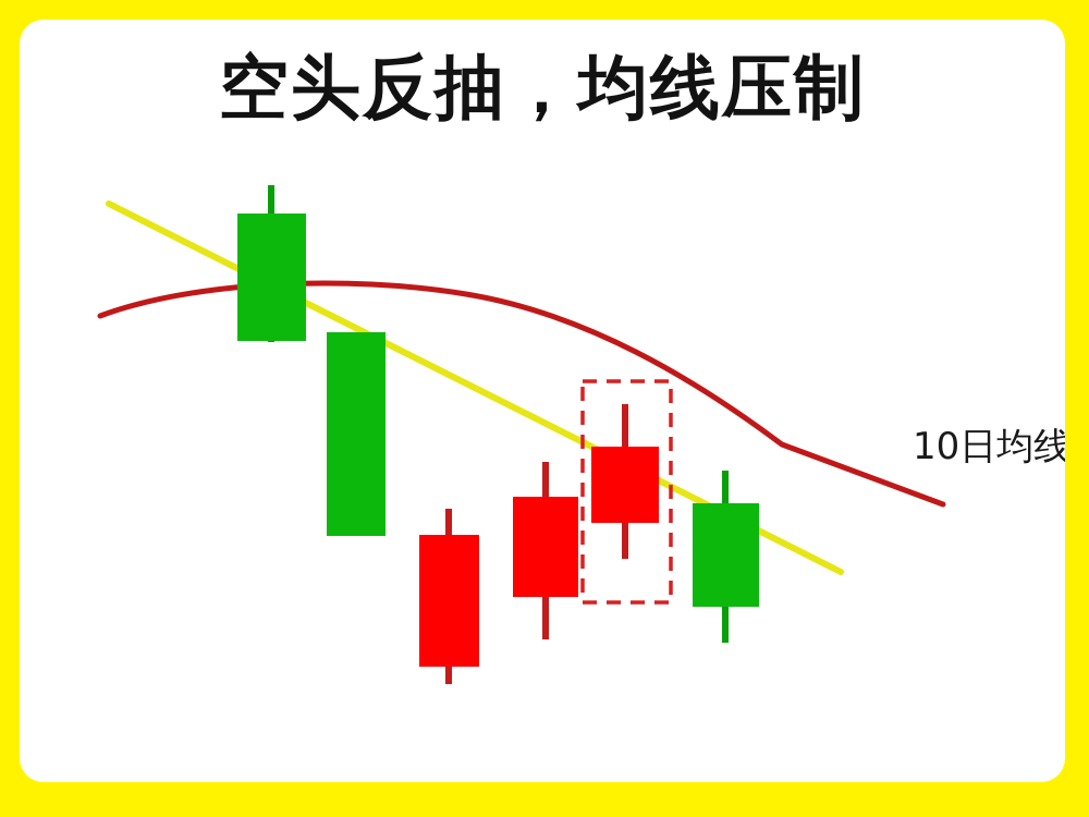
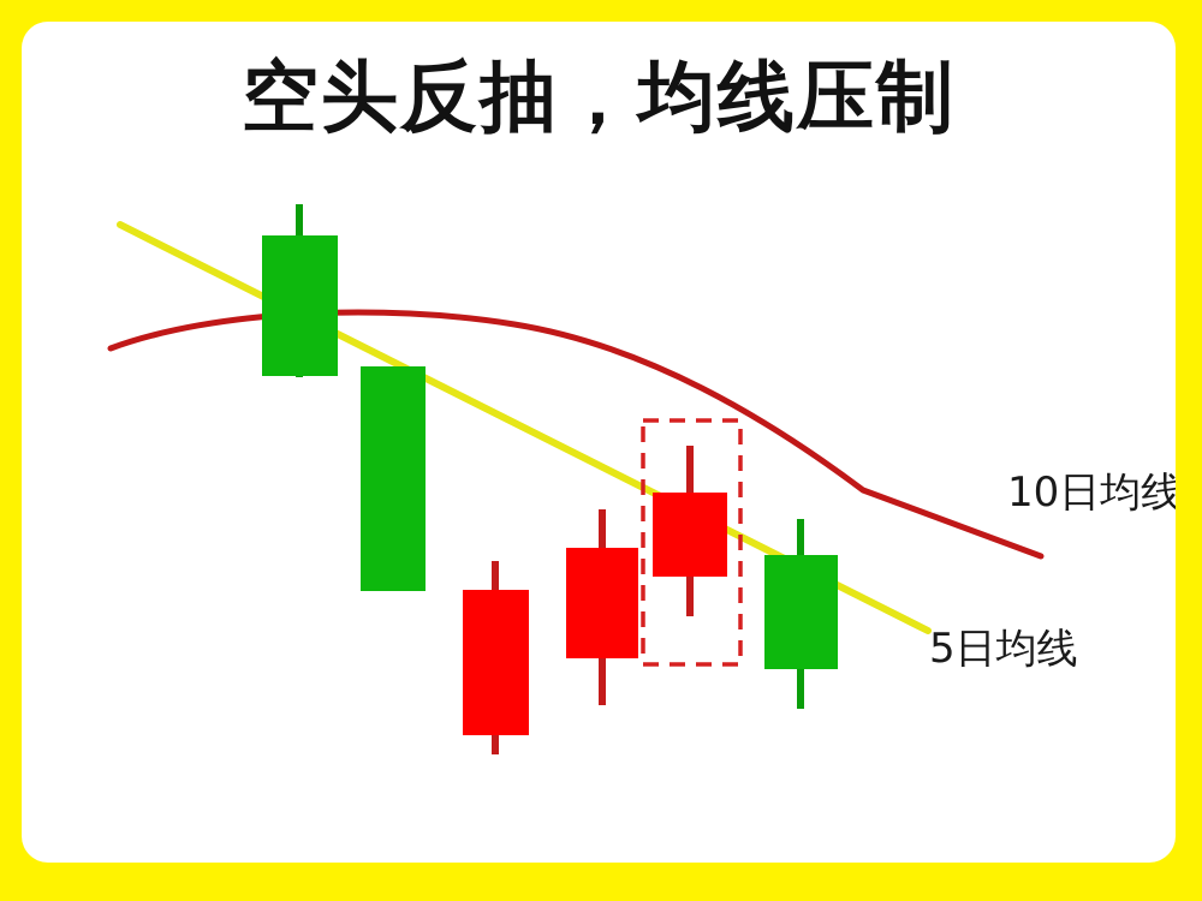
  空头反抽，均线压制
  10日均线
+ 5日均线
